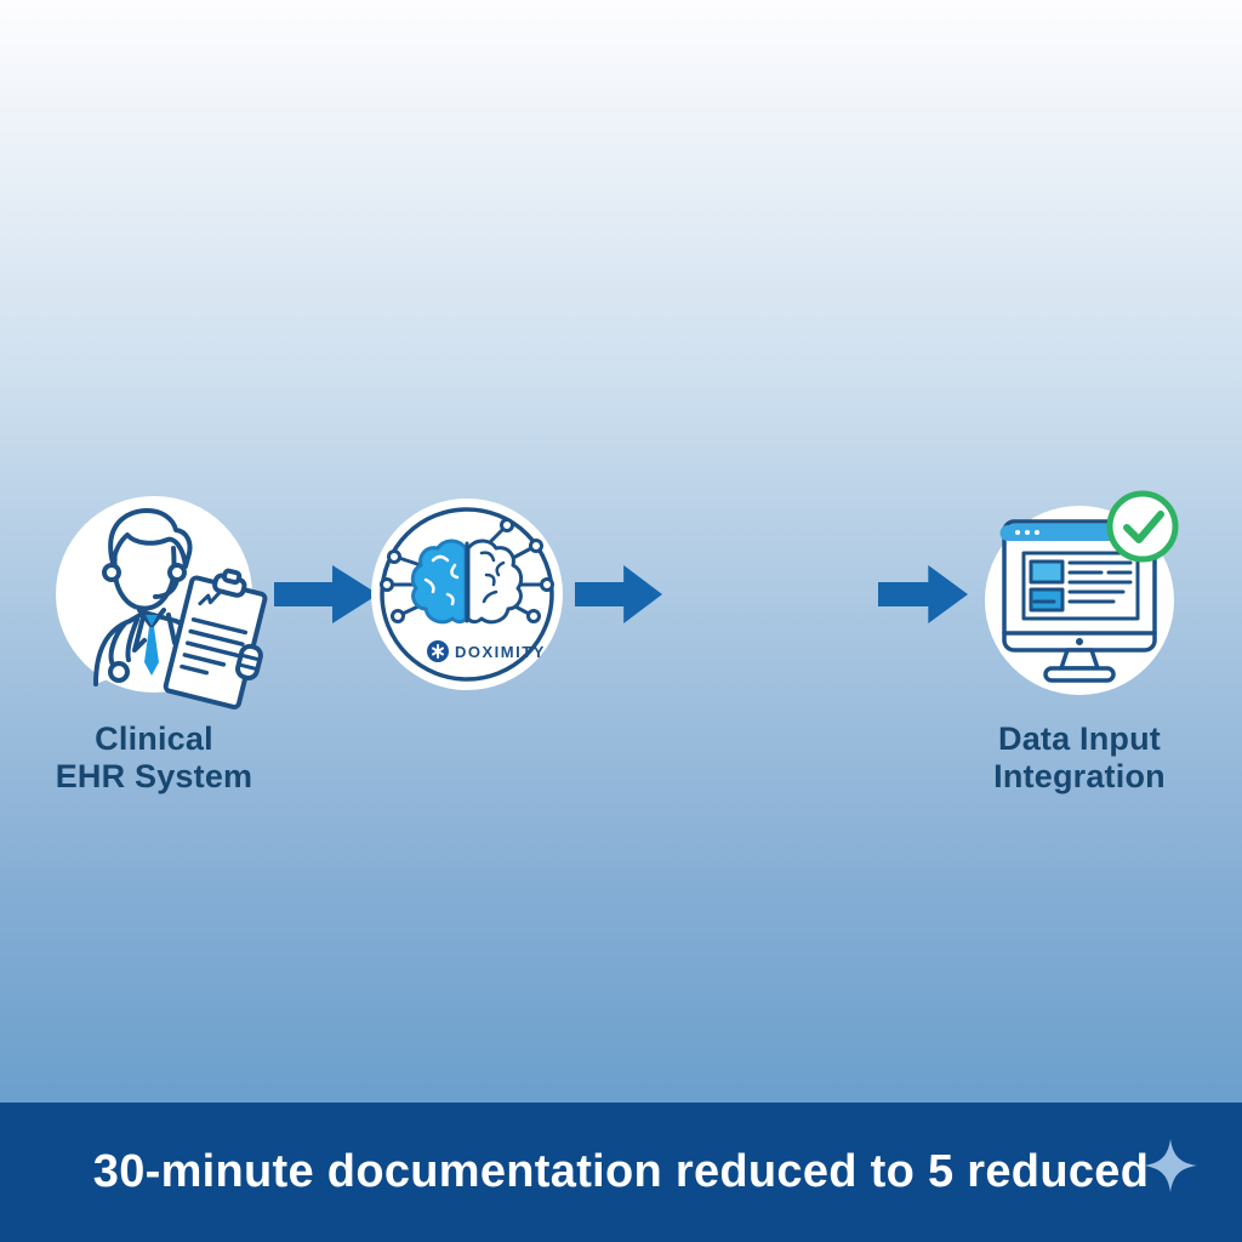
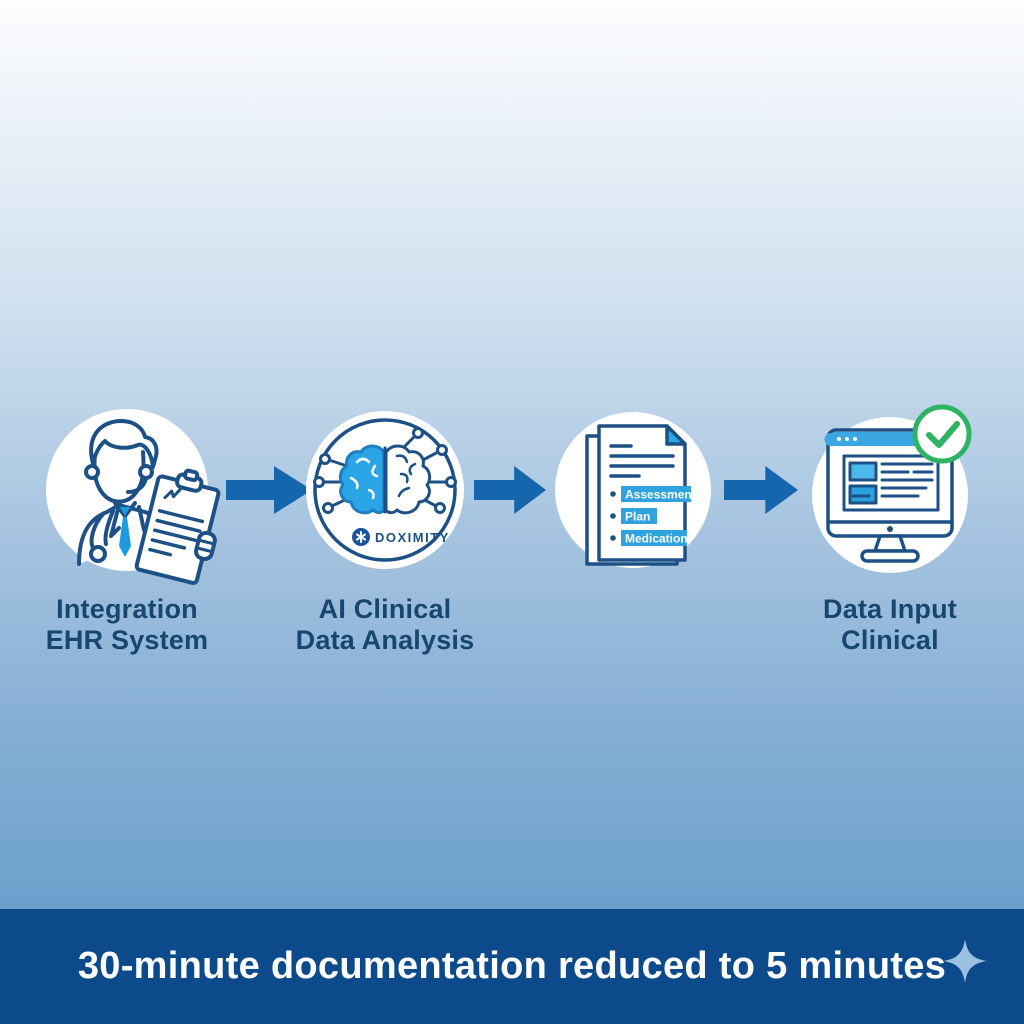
  DOXIMITY
+ Assessment
+ Plan
+ Medication
- Clinical
+ Integration
  EHR System
+ AI Clinical
+ Data Analysis
  Data Input
- Integration
+ Clinical
- 30-minute documentation reduced to 5 reduced
+ 30-minute documentation reduced to 5 minutes
